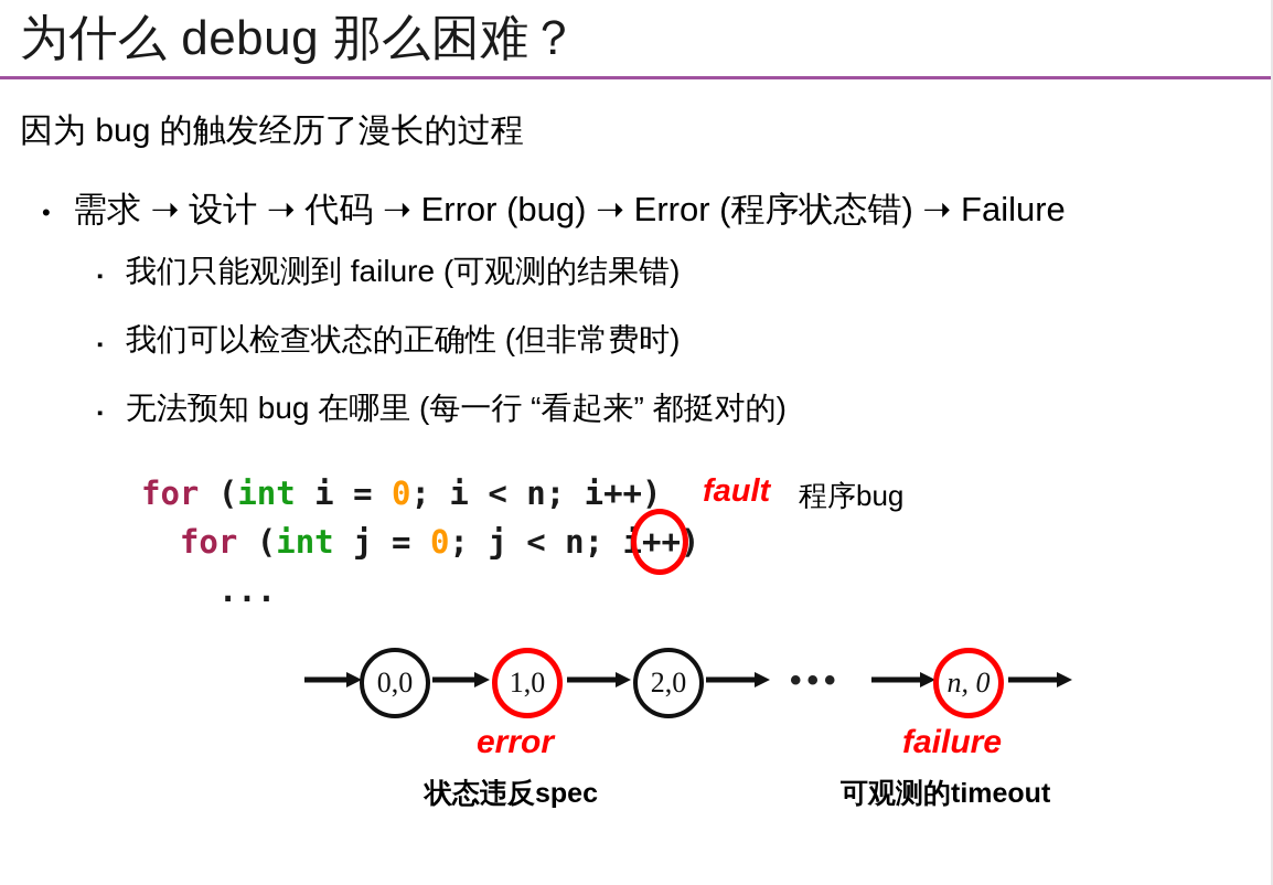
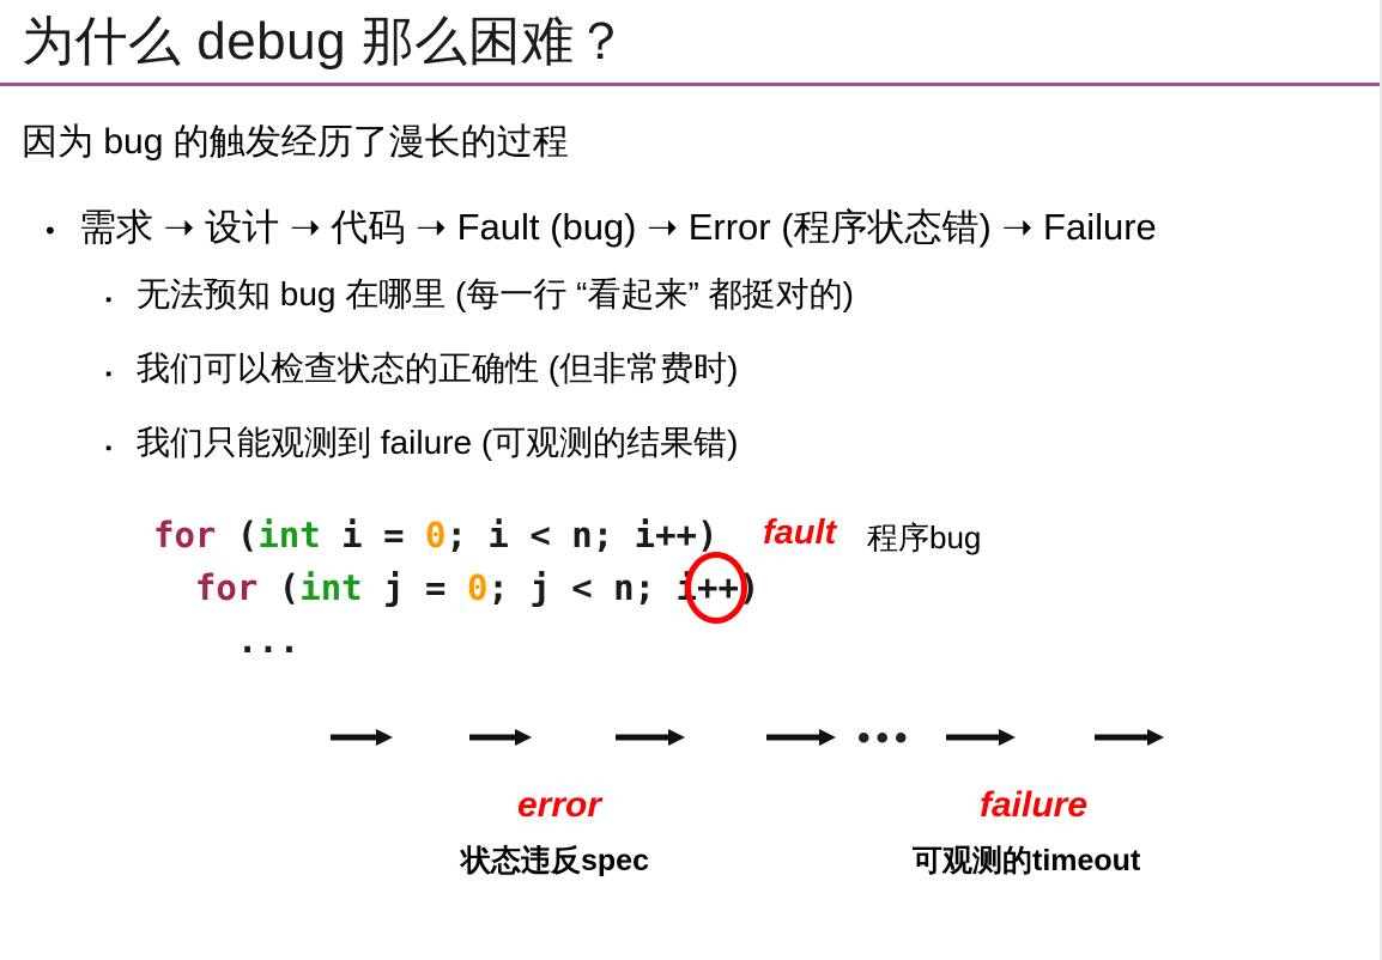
  为什么 debug 那么困难？
  因为 bug 的触发经历了漫长的过程
  •
- 需求 ➝ 设计 ➝ 代码 ➝ Error (bug) ➝ Error (程序状态错) ➝ Failure
+ 需求 ➝ 设计 ➝ 代码 ➝ Fault (bug) ➝ Error (程序状态错) ➝ Failure
  ▪
- 我们只能观测到 failure (可观测的结果错)
+ 无法预知 bug 在哪里 (每一行 “看起来” 都挺对的)
  ▪
  我们可以检查状态的正确性 (但非常费时)
  ▪
- 无法预知 bug 在哪里 (每一行 “看起来” 都挺对的)
+ 我们只能观测到 failure (可观测的结果错)
  for (int i = 0; i < n; i++) for (int j = 0; j < n; i++) ...
  fault
  程序bug
- 0,0
- 1,0
- 2,0
  •••
- n, 0
  error
  状态违反spec
  failure
  可观测的timeout
